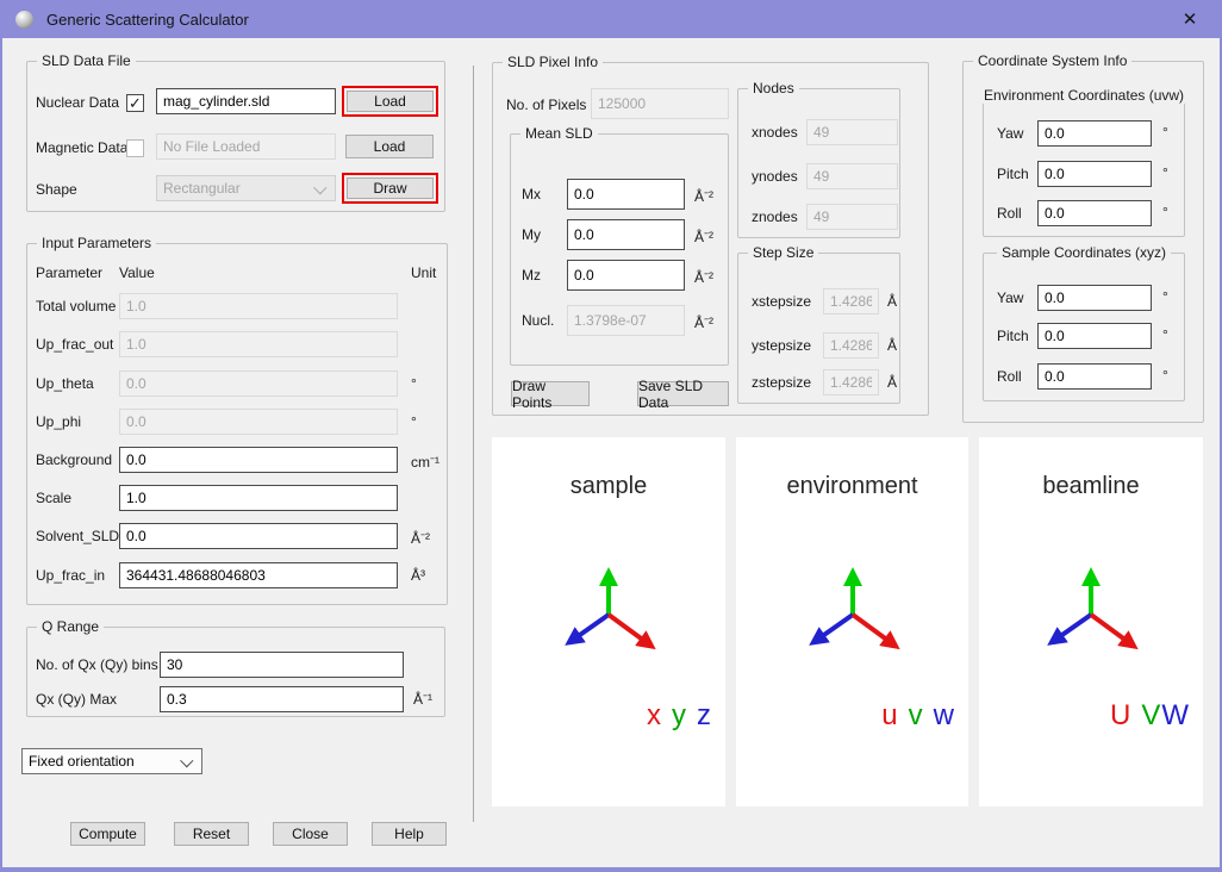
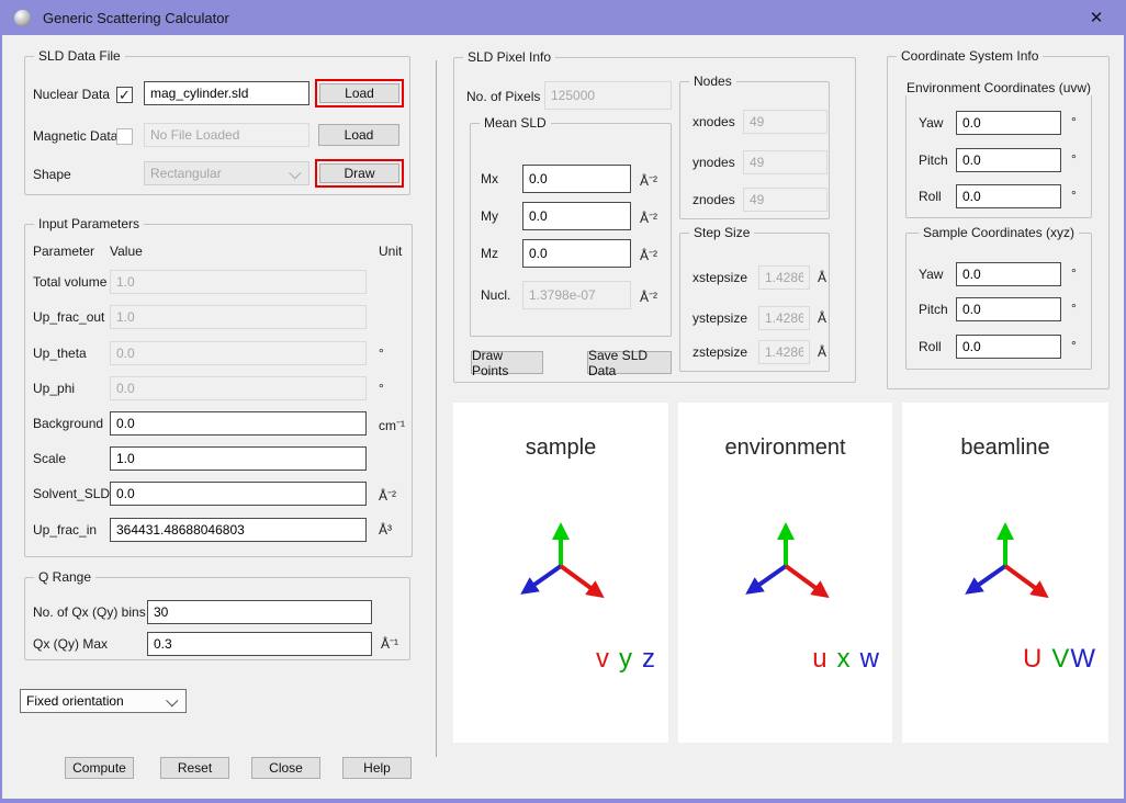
  Generic Scattering Calculator
  ✕
  SLD Data File
  Nuclear Data
  ✓
  mag_cylinder.sld
  Load
  Magnetic Data
  No File Loaded
  Load
  Shape
  Rectangular
  Draw
  Input Parameters
  Parameter
  Value
  Unit
  Total volume
  1.0
  Up_frac_out
  1.0
  Up_theta
  0.0
  °
  Up_phi
  0.0
  °
  Background
  0.0
  cm⁻¹
  Scale
  1.0
  Solvent_SLD
  0.0
  Å⁻²
  Up_frac_in
  364431.48688046803
  Å³
  Q Range
  No. of Qx (Qy) bins
  30
  Qx (Qy) Max
  0.3
  Å⁻¹
  Fixed orientation
  Compute
  Reset
  Close
  Help
  SLD Pixel Info
  No. of Pixels
  125000
  Mean SLD
  Mx
  0.0
  Å⁻²
  My
  0.0
  Å⁻²
  Mz
  0.0
  Å⁻²
  Nucl.
  1.3798e-07
  Å⁻²
  Draw Points
  Save SLD Data
  Nodes
  xnodes
  49
  ynodes
  49
  znodes
  49
  Step Size
  xstepsize
  1.4286
  Å
  ystepsize
  1.4286
  Å
  zstepsize
  1.4286
  Å
  Coordinate System Info
  Environment Coordinates (uvw)
  Yaw
  0.0
  °
  Pitch
  0.0
  °
  Roll
  0.0
  °
  Sample Coordinates (xyz)
  Yaw
  0.0
  °
  Pitch
  0.0
  °
  Roll
  0.0
  °
  sample
- x y z
+ v y z
  environment
- u v w
+ u x w
  beamline
  U VW
